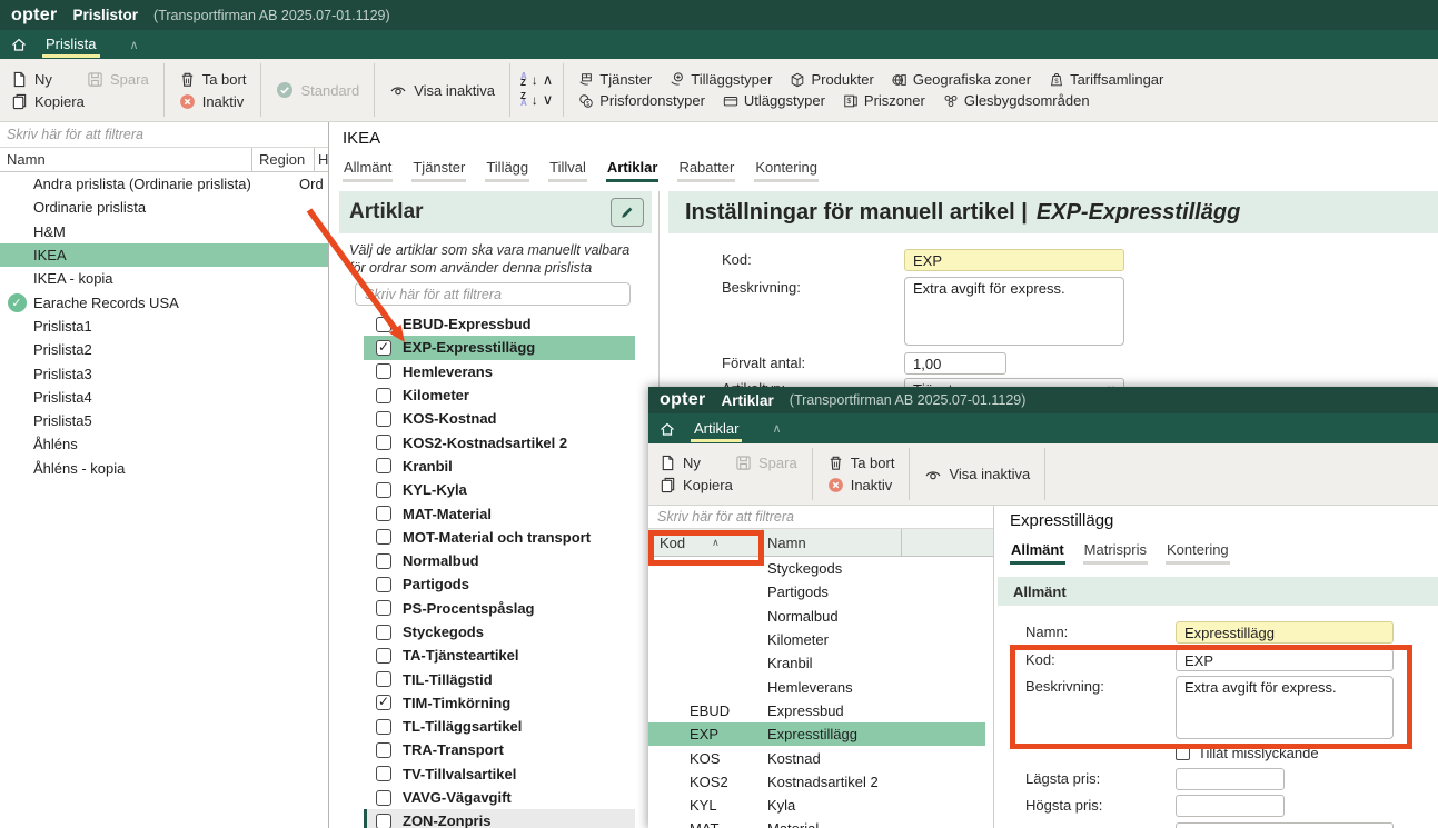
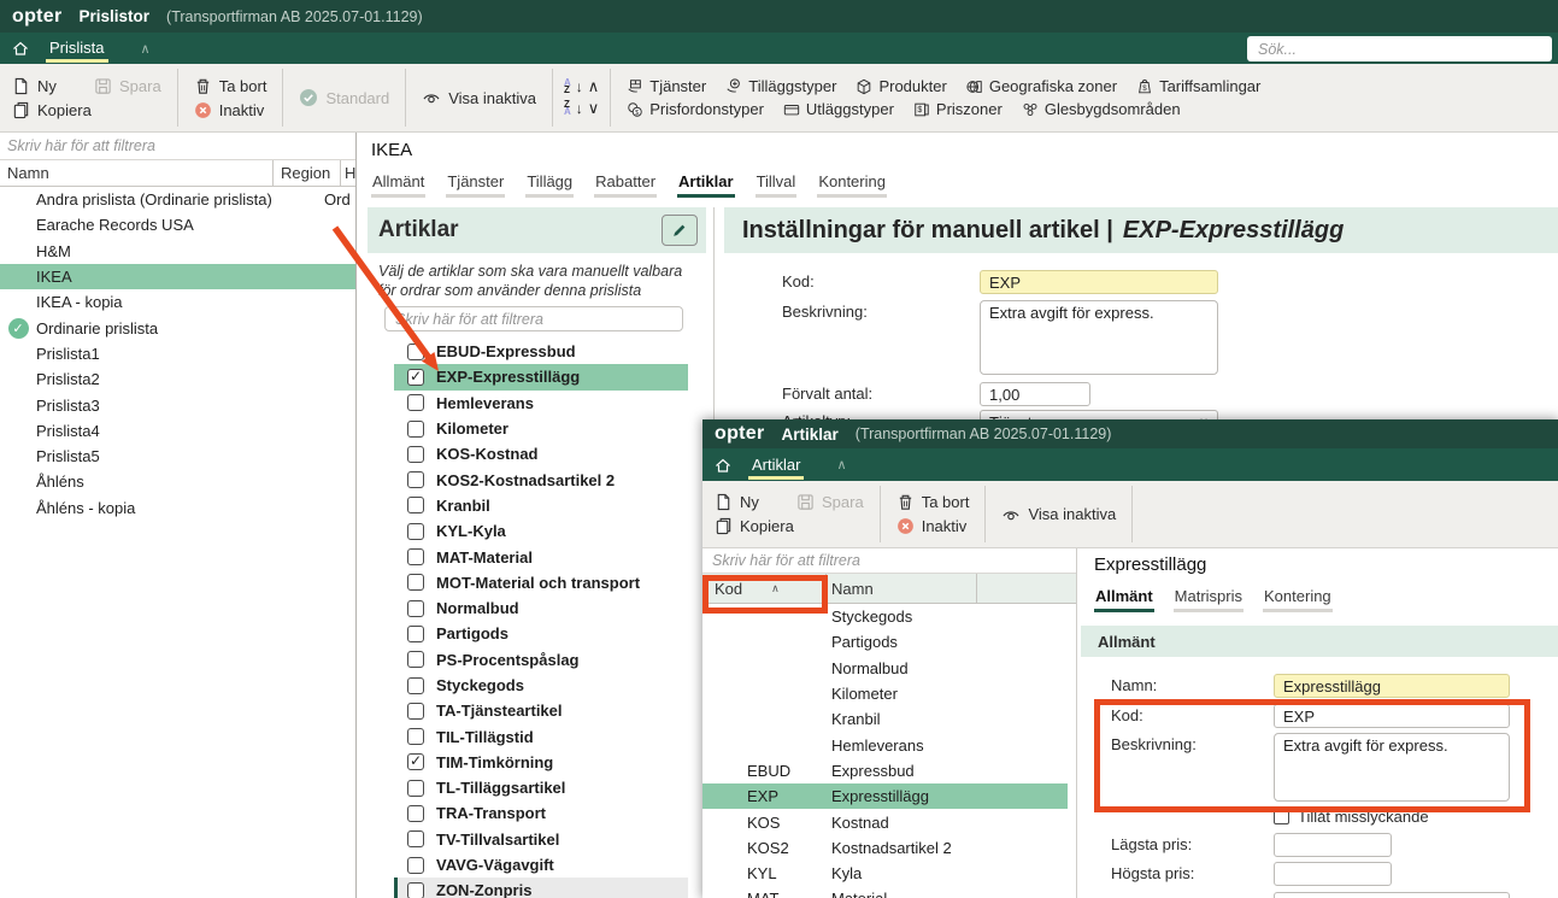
  opter
  Prislistor
  (Transportfirman AB 2025.07-01.1129)
  Prislista
  ∧
+ Sök...
  Ny
  Spara
  Kopiera
  Ta bort
  Inaktiv
  Standard
  Visa inaktiva
  A
  Z
  ↓
  ∧
  Z
  A
  ↓
  ∨
  Tjänster
  Tilläggstyper
  Produkter
  Geografiska zoner
  Tariffsamlingar
  Prisfordonstyper
  Utläggstyper
  Priszoner
  Glesbygdsområden
  Skriv här för att filtrera
  Namn
  Region
  Andra prislista (Ordinarie prislista)
  Ord
- Ordinarie prislista
+ Earache Records USA
  H&M
  IKEA
  IKEA - kopia
  ✓
- Earache Records USA
+ Ordinarie prislista
  Prislista1
  Prislista2
  Prislista3
  Prislista4
  Prislista5
  Åhléns
  Åhléns - kopia
  IKEA
  Allmänt
  Tjänster
  Tillägg
- Tillval
+ Rabatter
  Artiklar
- Rabatter
+ Tillval
  Kontering
  Artiklar
  Välj de artiklar som ska vara manuellt valbara ör ordrar som använder denna prislista
  kriv här för att filtrera
  EBUD-Expressbud
  EXP-Expresstillägg
  Hemleverans
  Kilometer
  KOS-Kostnad
  KOS2-Kostnadsartikel 2
  Kranbil
  KYL-Kyla
  MAT-Material
  MOT-Material och transport
  Normalbud
  Partigods
  PS-Procentspåslag
  Styckegods
  TA-Tjänsteartikel
  TIL-Tillägstid
  TIM-Timkörning
  TL-Tilläggsartikel
  TRA-Transport
  TV-Tillvalsartikel
  VAVG-Vägavgift
  ZON-Zonpris
  Inställningar för manuell artikel | EXP-Expresstillägg
  Kod:
  EXP
  Beskrivning:
  Extra avgift för express.
  Förvalt antal:
  1,00
  opter
  Artiklar
  (Transportfirman AB 2025.07-01.1129)
  Artiklar
  ∧
  Ny
  Spara
  Kopiera
  Ta bort
  Inaktiv
  Visa inaktiva
  Skriv här för att filtrera
  Kod
  ∧
  Namn
  Styckegods
  Partigods
  Normalbud
  Kilometer
  Kranbil
  Hemleverans
  EBUD
  Expressbud
  EXP
  Expresstillägg
  KOS
  Kostnad
  KOS2
  Kostnadsartikel 2
  KYL
  Kyla
  Expresstillägg
  Allmänt
  Matrispris
  Kontering
  Allmänt
  Namn:
  Expresstillägg
  Kod:
  EXP
  Beskrivning:
  Extra avgift för express.
  Tillåt misslyckande
  Lägsta pris:
  Högsta pris:
